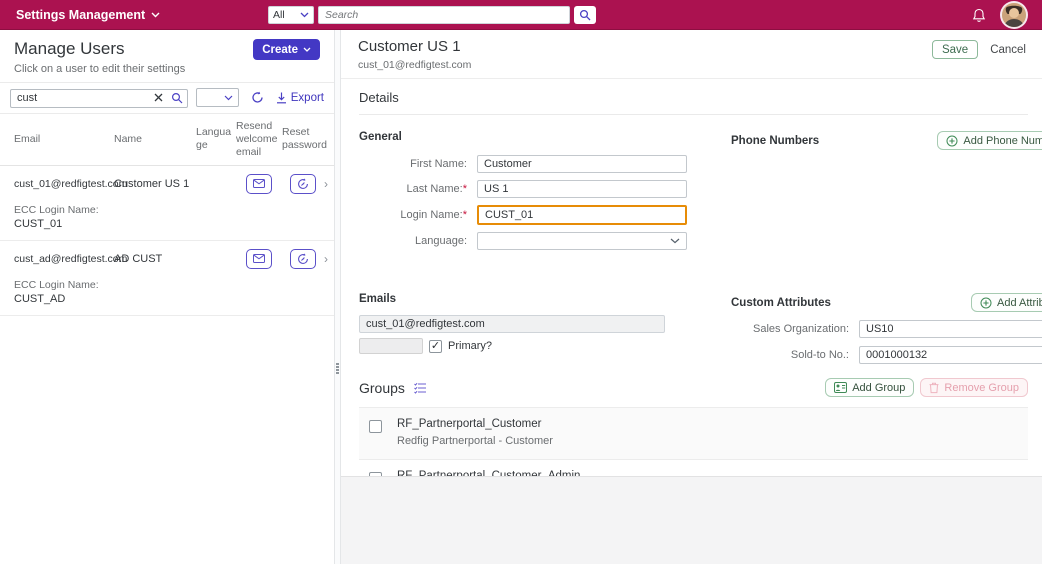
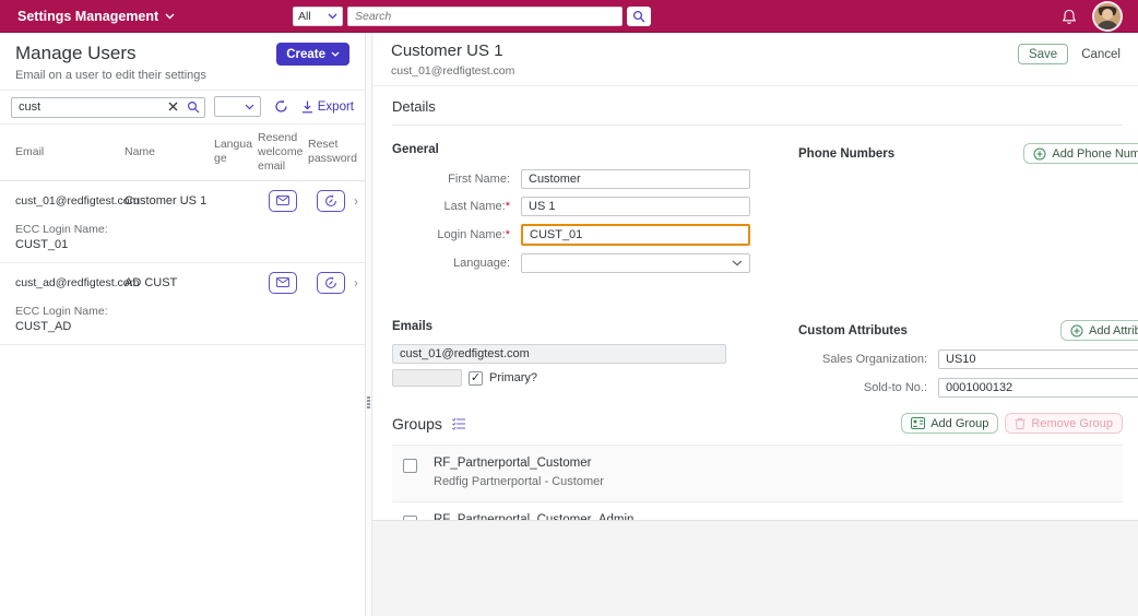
  Settings Management
  All
  Search
  Manage Users
  Create
- Click on a user to edit their settings
+ Email on a user to edit their settings
  cust
  Export
  Email
  Name
  Language
  Resend welcome email
  Reset password
  cust_01@redfigtest.c
  Customer US 1
  ›
  ECC Login Name:
  CUST_01
  cust_ad@redfigtest.c
  AD CUST
  ›
  ECC Login Name:
  CUST_AD
  Customer US 1
  cust_01@redfigtest.com
  Save
  Cancel
  Details
  General
  First Name:
  Customer
  Last Name:*
  US 1
  Login Name:*
  CUST_01
  Language:
  Emails
  cust_01@redfigtest.com
  Primary?
  Phone Numbers
  Add Phone Num
  Custom Attributes
  Sales Organization:
  US10
  Sold-to No.:
  0001000132
  Groups
  Add Group
  Remove Group
  RF_Partnerportal_Customer
  Redfig Partnerportal - Customer
